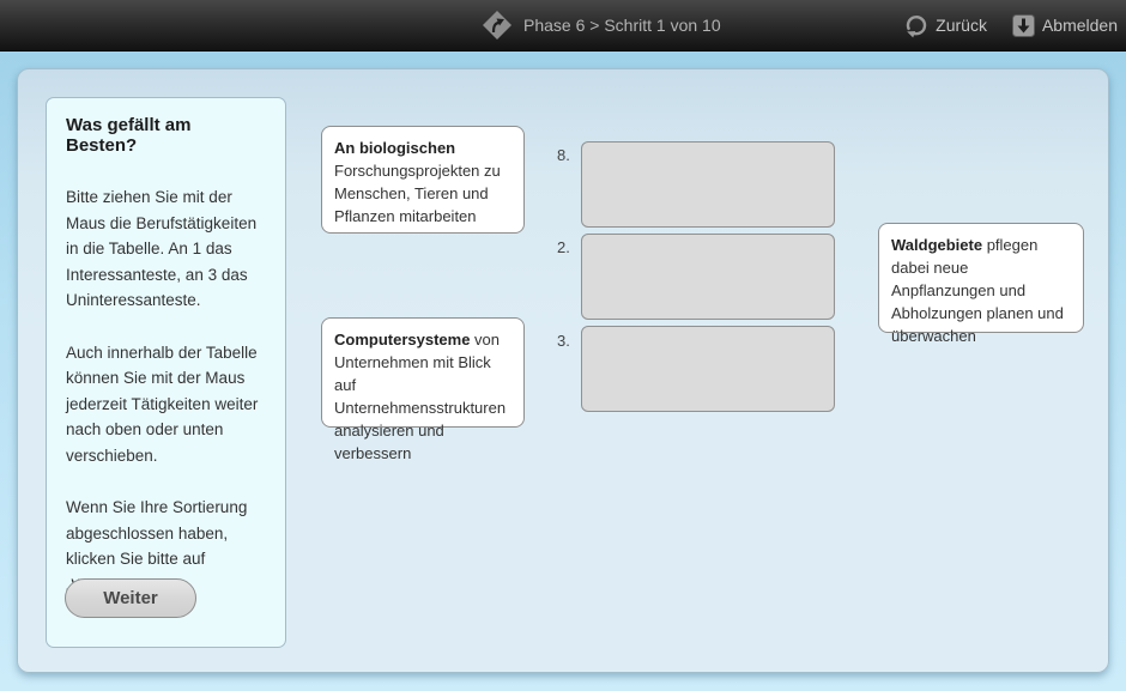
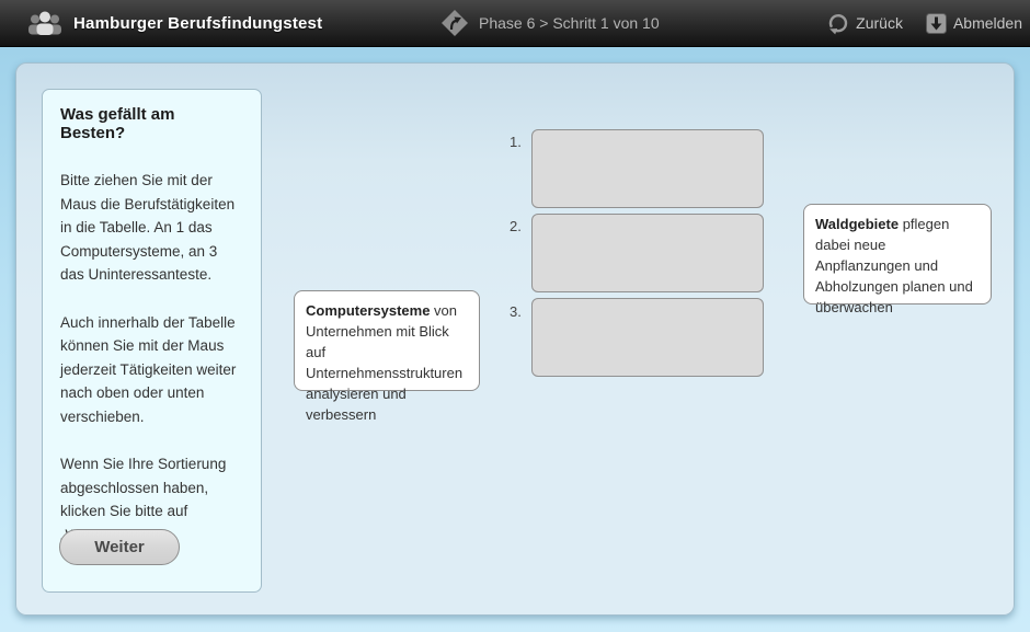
+ Hamburger Berufsfindungstest
  Phase 6 > Schritt 1 von 10
  Zurück
  Abmelden
  Was gefällt am Besten?
- Bitte ziehen Sie mit der Maus die Berufstätigkeiten in die Tabelle. An 1 das Interessanteste, an 3 das Uninteressanteste.
+ Bitte ziehen Sie mit der Maus die Berufstätigkeiten in die Tabelle. An 1 das Computersysteme, an 3 das Uninteressanteste.
  Auch innerhalb der Tabelle können Sie mit der Maus jederzeit Tätigkeiten weiter nach oben oder unten verschieben.
  Wenn Sie Ihre Sortierung abgeschlossen haben, klicken Sie bitte auf
  Weiter
- An biologischen Forschungsprojekten zu Menschen, Tieren und Pflanzen mitarbeiten
  Computersysteme von Unternehmen mit Blick auf Unternehmensstrukturen analysieren und verbessern
  Waldgebiete pflegen dabei neue Anpflanzungen und Abholzungen planen und überwachen
- 8.
+ 1.
  2.
  3.
